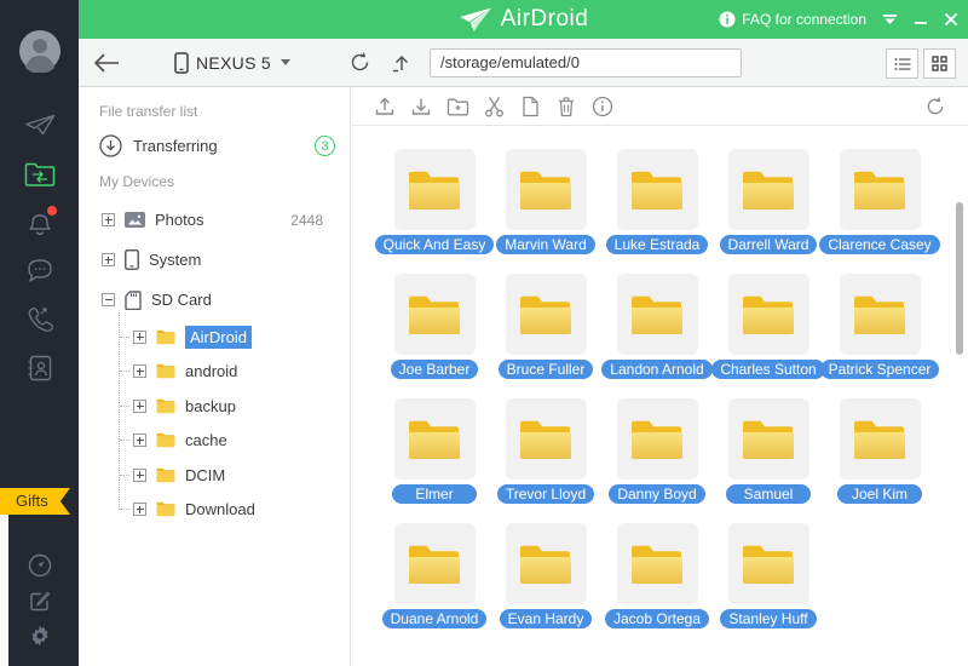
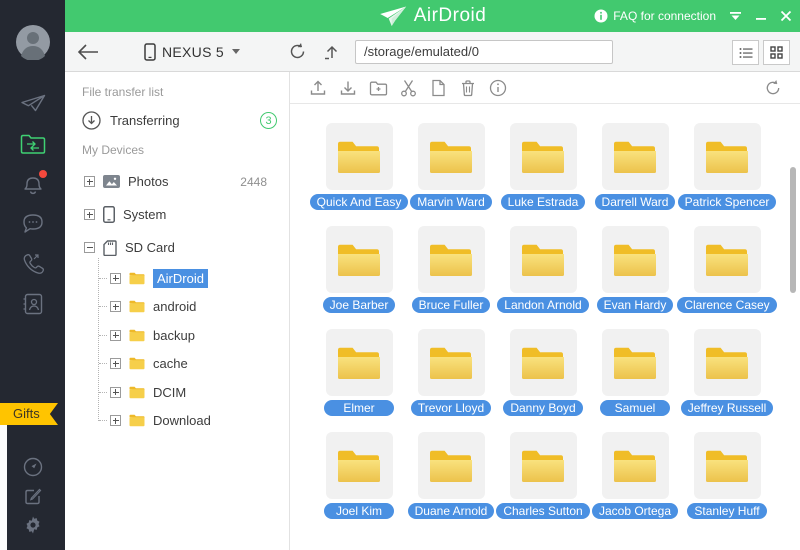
  Gifts
  AirDroid
  FAQ for connection
  NEXUS 5
  /storage/emulated/0
  File transfer list
  Transferring
  3
  My Devices
  Photos
  2448
  System
  SD Card
  AirDroid
  android
  backup
  cache
  DCIM
  Download
  Quick And Easy
  Marvin Ward
  Luke Estrada
  Darrell Ward
- Clarence Casey
+ Patrick Spencer
  Joe Barber
  Bruce Fuller
  Landon Arnold
- Charles Sutton
+ Evan Hardy
- Patrick Spencer
+ Clarence Casey
  Elmer
  Trevor Lloyd
  Danny Boyd
  Samuel
+ Jeffrey Russell
  Joel Kim
  Duane Arnold
- Evan Hardy
+ Charles Sutton
  Jacob Ortega
  Stanley Huff
